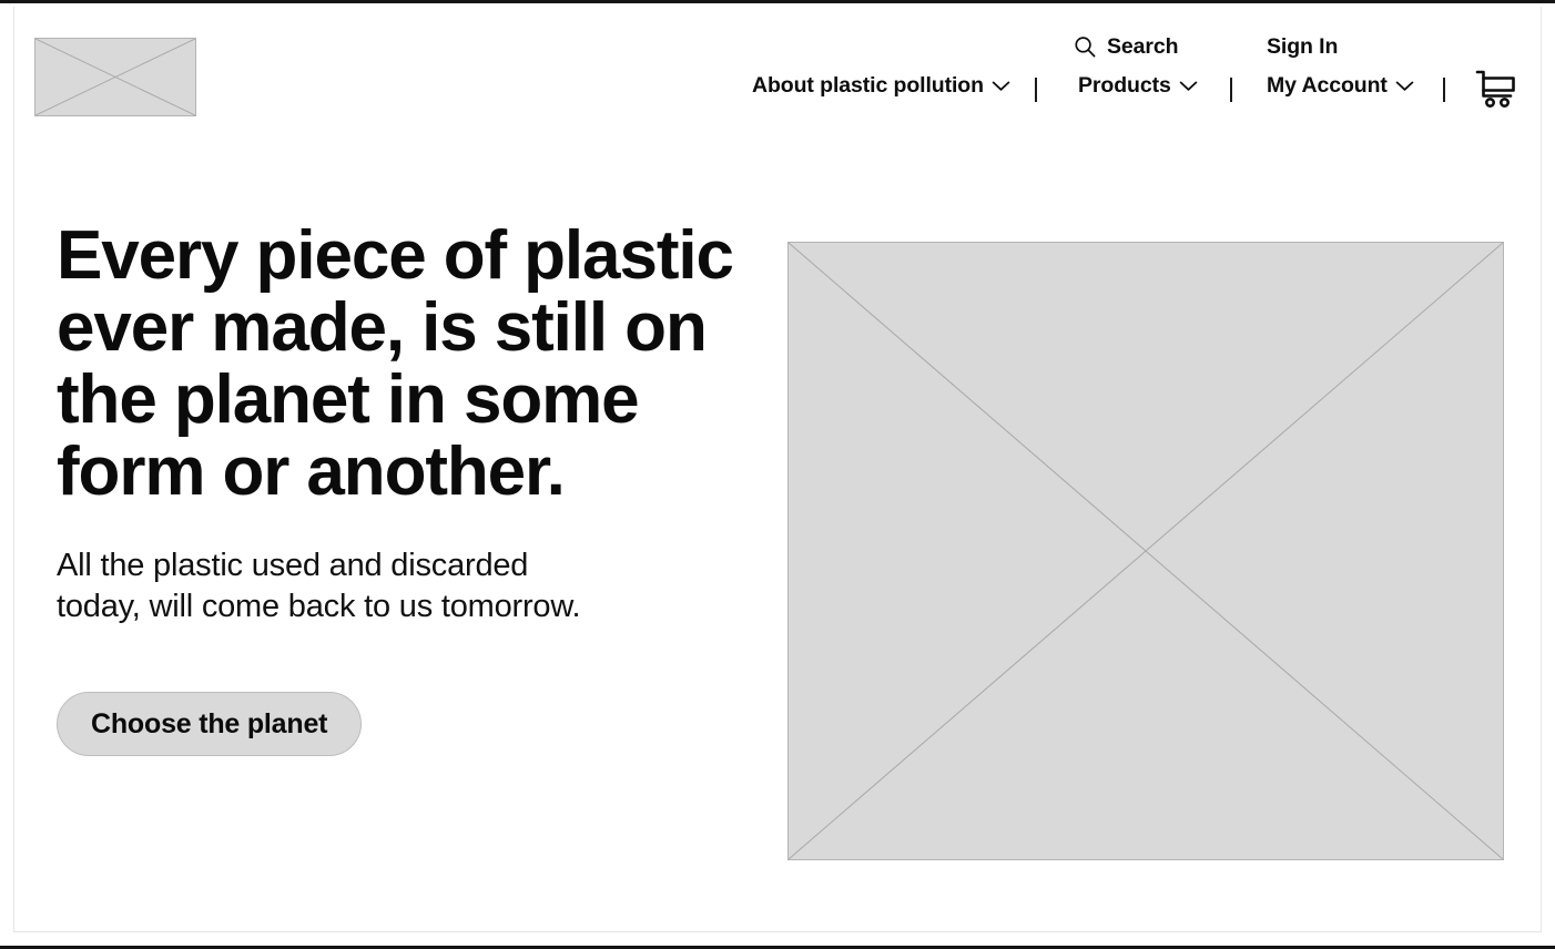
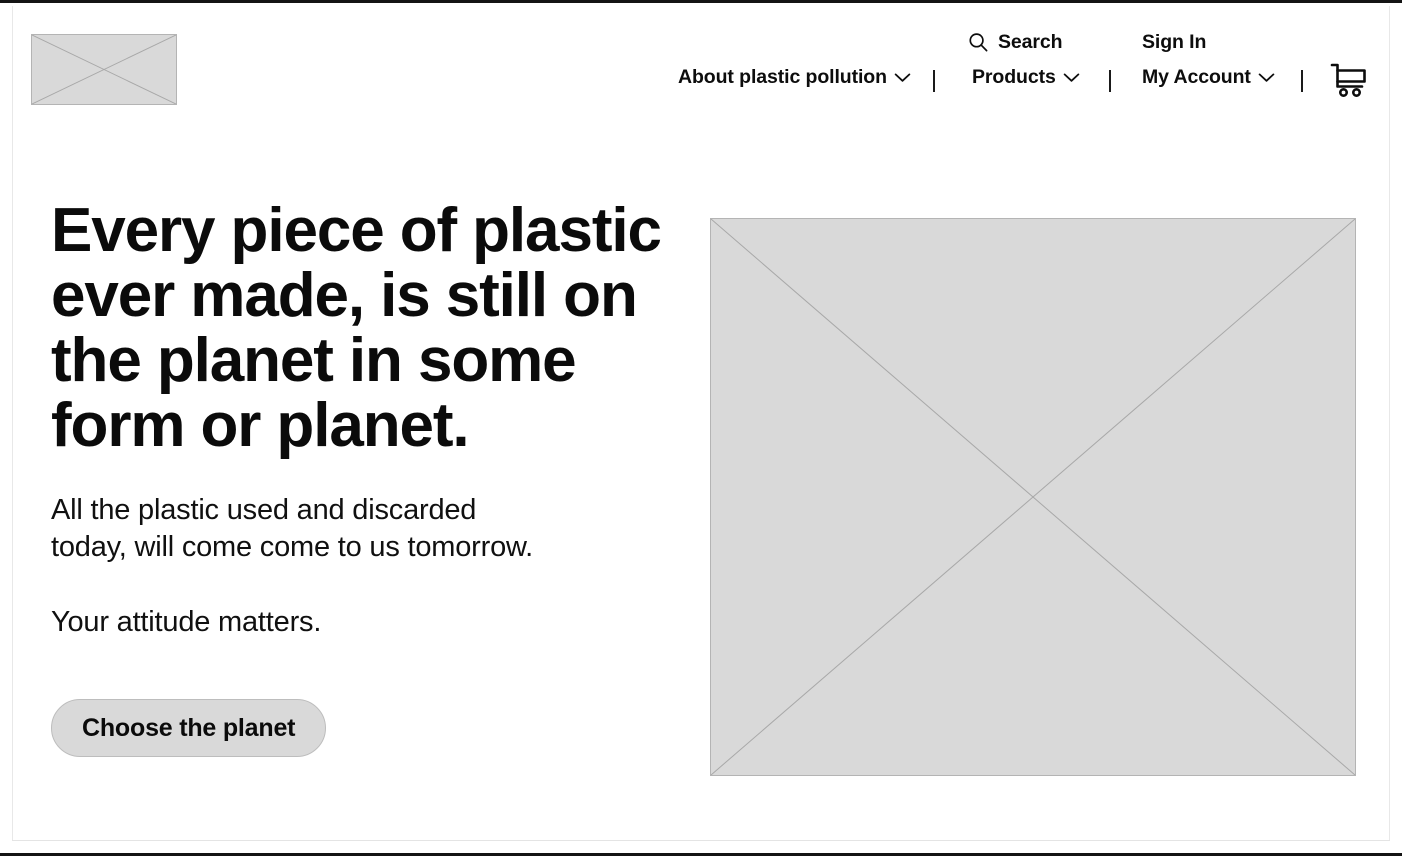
  Search
  Sign In
  About plastic pollution
  Products
  My Account
- Every piece of plastic ever made, is still on the planet in some form or another.
+ Every piece of plastic ever made, is still on the planet in some form or planet.
- All the plastic used and discarded today, will come back to us tomorrow.
+ All the plastic used and discarded today, will come come to us tomorrow.
+ Your attitude matters.
  Choose the planet
